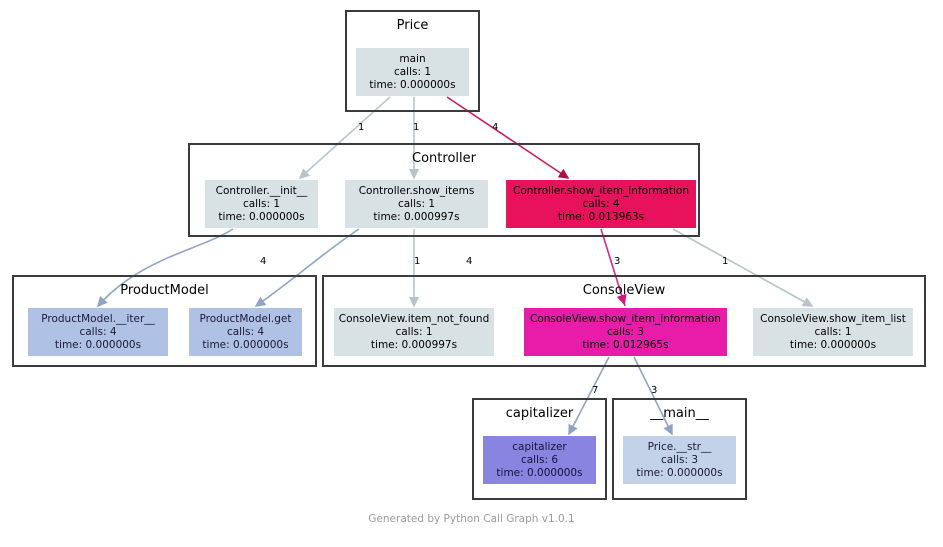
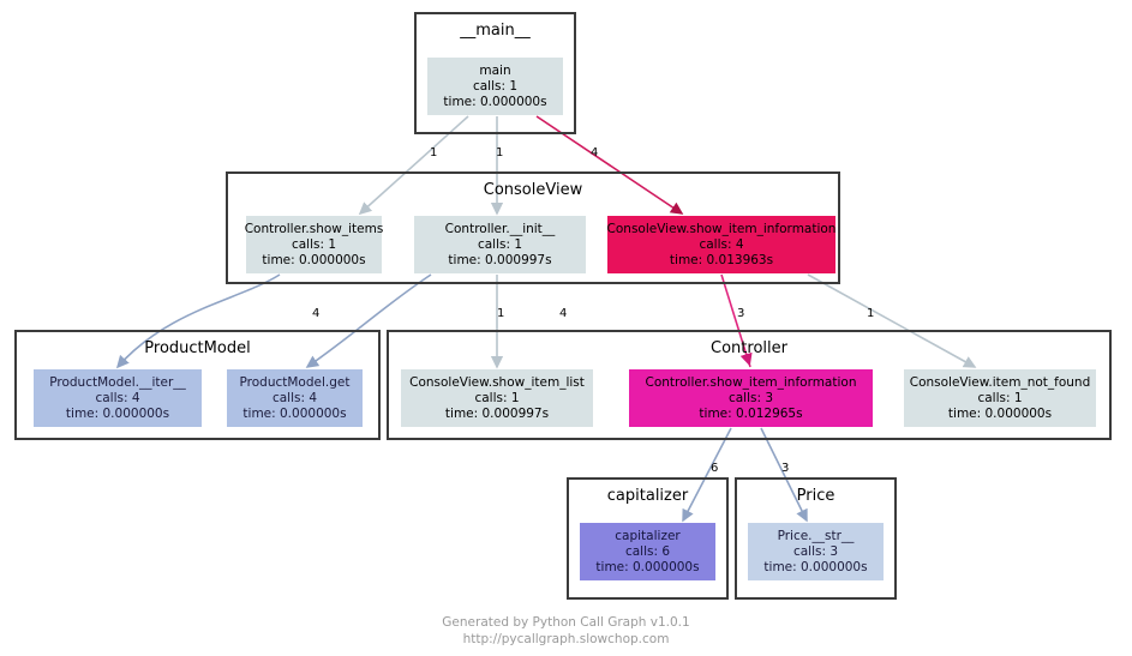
- Price
+ __main__
- Controller
+ ConsoleView
  ProductModel
- ConsoleView
+ Controller
  capitalizer
- __main__
+ Price
  main
  calls: 1
  time: 0.000000s
- Controller.__init__
+ Controller.show_items
  calls: 1
  time: 0.000000s
- Controller.show_items
+ Controller.__init__
  calls: 1
  time: 0.000997s
- Controller.show_item_information
+ ConsoleView.show_item_information
  calls: 4
  time: 0.013963s
  ProductModel.__iter__
  calls: 4
  time: 0.000000s
  ProductModel.get
  calls: 4
  time: 0.000000s
- ConsoleView.item_not_found
+ ConsoleView.show_item_list
  calls: 1
  time: 0.000997s
- ConsoleView.show_item_information
+ Controller.show_item_information
  calls: 3
  time: 0.012965s
- ConsoleView.show_item_list
+ ConsoleView.item_not_found
  calls: 1
  time: 0.000000s
  capitalizer
  calls: 6
  time: 0.000000s
  Price.__str__
  calls: 3
  time: 0.000000s
  1
  1
  4
  4
  1
  4
  3
  1
- 7
+ 6
  3
  Generated by Python Call Graph v1.0.1
+ http://pycallgraph.slowchop.com
